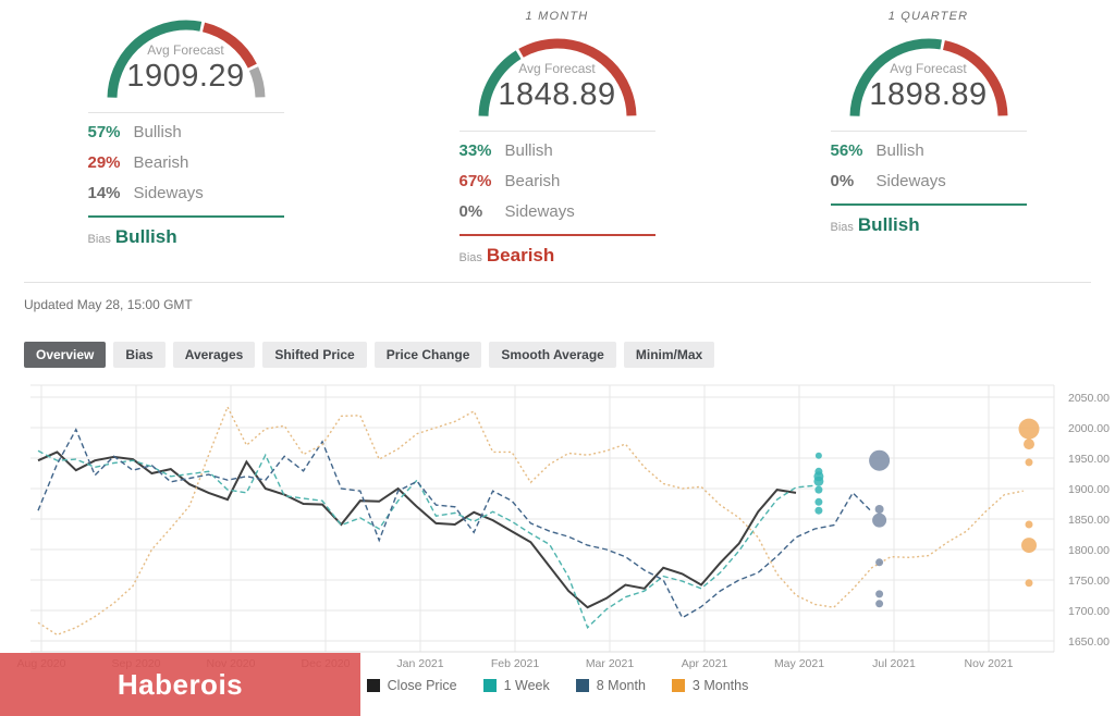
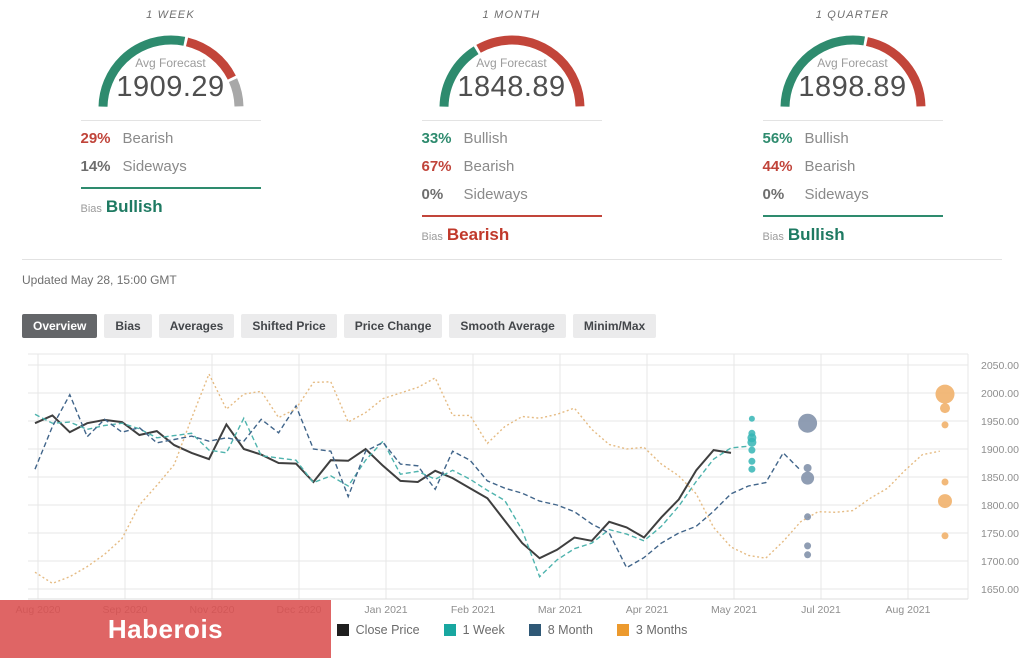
+ 1 WEEK
  Avg Forecast
  1909.29
- 57% Bullish
  29% Bearish
  14% Sideways
  Bias Bullish
  1 MONTH
  Avg Forecast
  1848.89
  33% Bullish
  67% Bearish
  0% Sideways
  Bias Bearish
  1 QUARTER
  Avg Forecast
  1898.89
  56% Bullish
+ 44% Bearish
  0% Sideways
  Bias Bullish
  Updated May 28, 15:00 GMT
  Overview
  Bias
  Averages
  Shifted Price
  Price Change
  Smooth Average
  Minim/Max
  2050.00
  2000.00
  1950.00
  1900.00
  1850.00
  1800.00
  1750.00
  1700.00
  1650.00
  Jan 2021
  Feb 2021
  Mar 2021
  Apr 2021
  May 2021
  Jul 2021
- Nov 2021
+ Aug 2021
  Close Price
  1 Week
  8 Month
  3 Months
  Haberois
